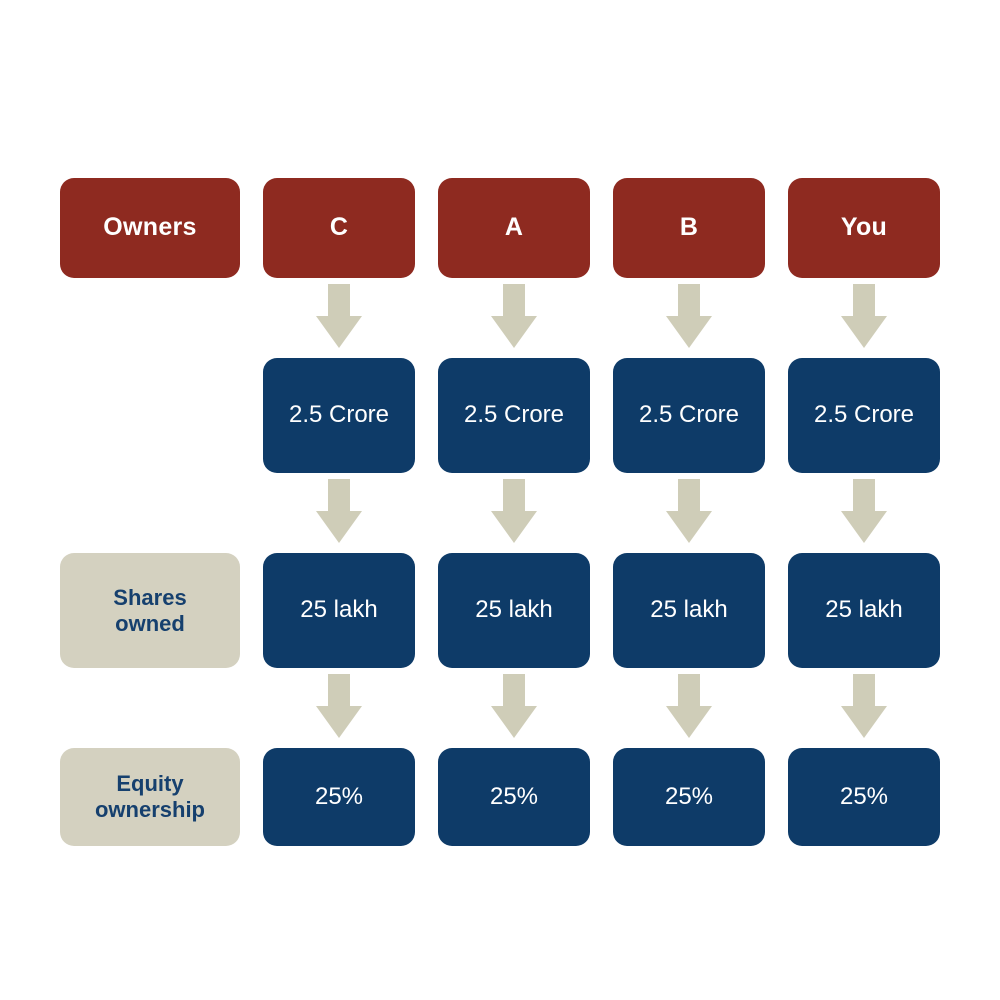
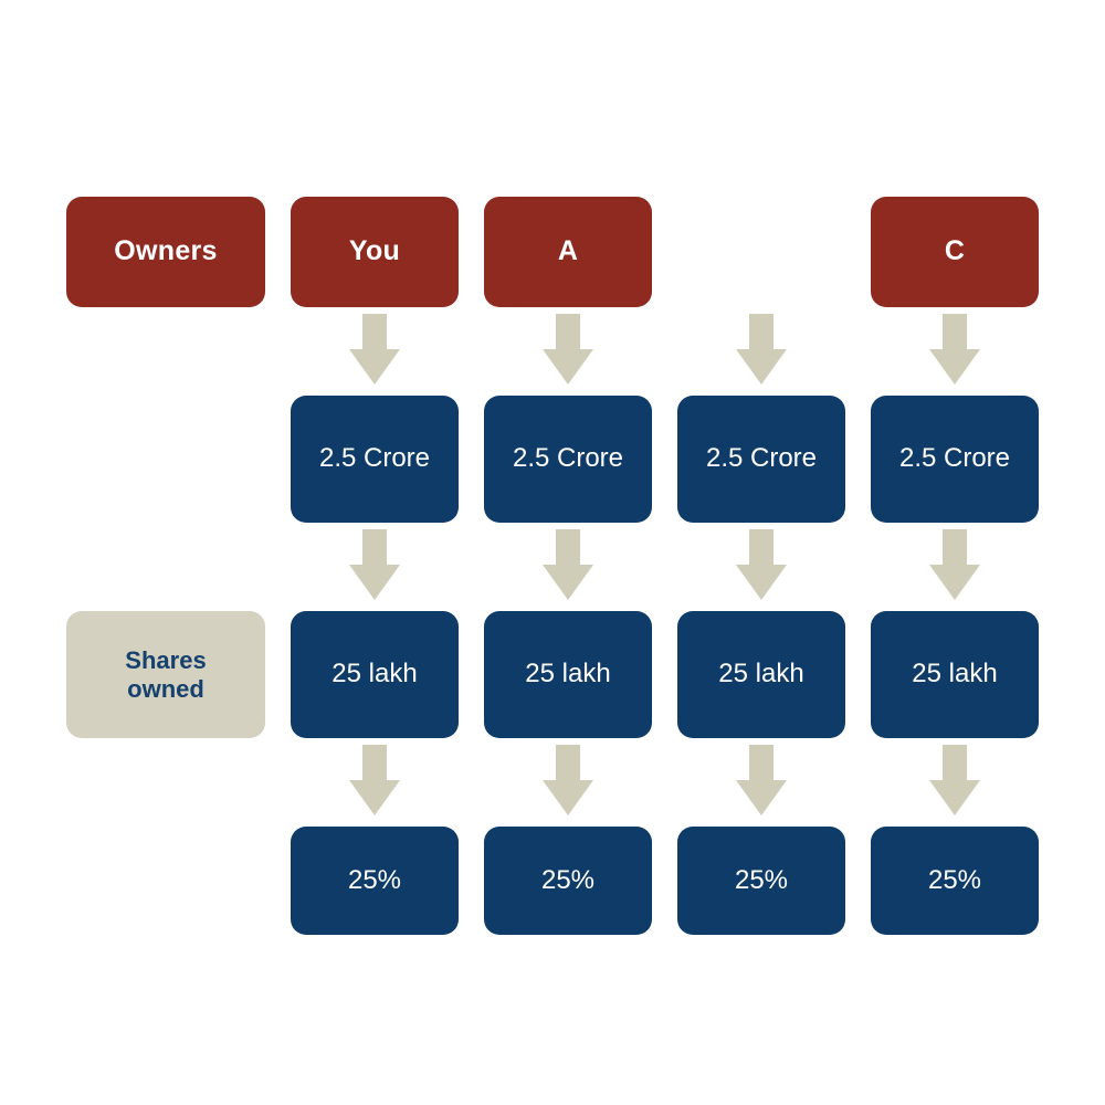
  Owners
- C
+ You
  A
- B
- You
+ C
  2.5 Crore
  2.5 Crore
  2.5 Crore
  2.5 Crore
  Shares
  owned
  25 lakh
  25 lakh
  25 lakh
  25 lakh
- Equity
- ownership
  25%
  25%
  25%
  25%
